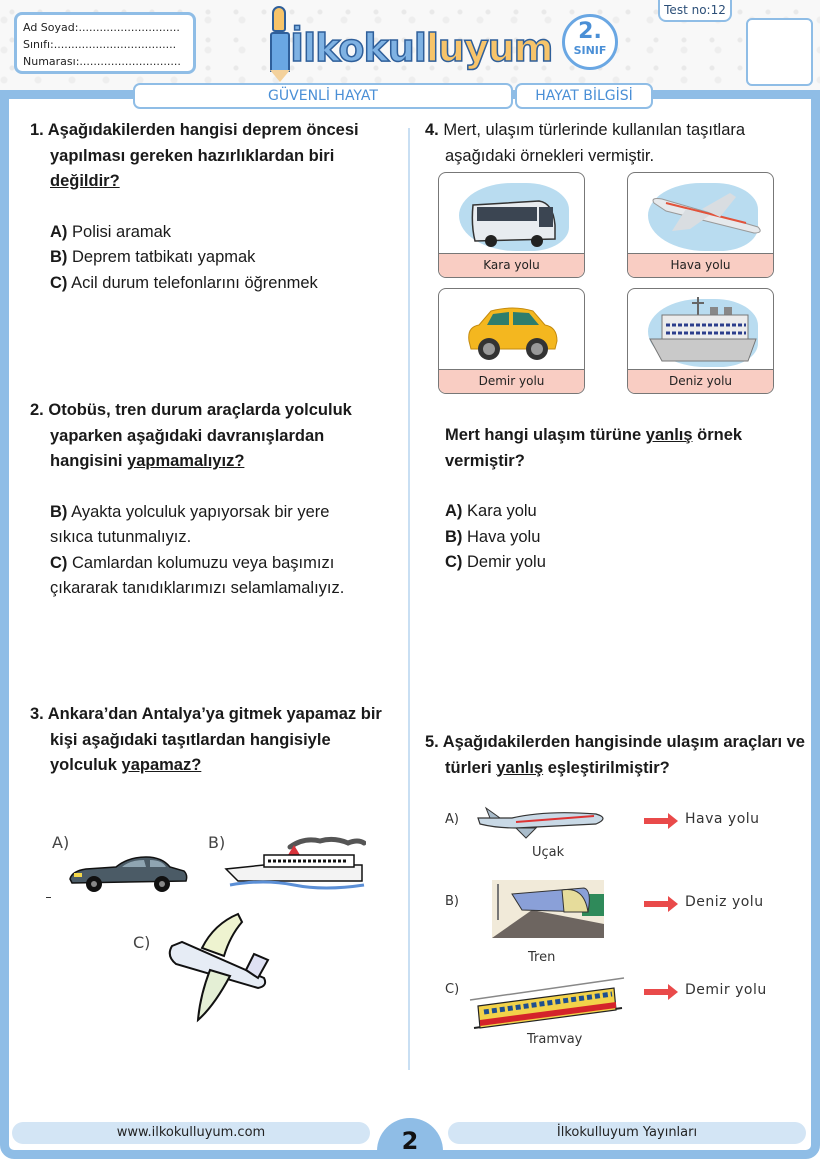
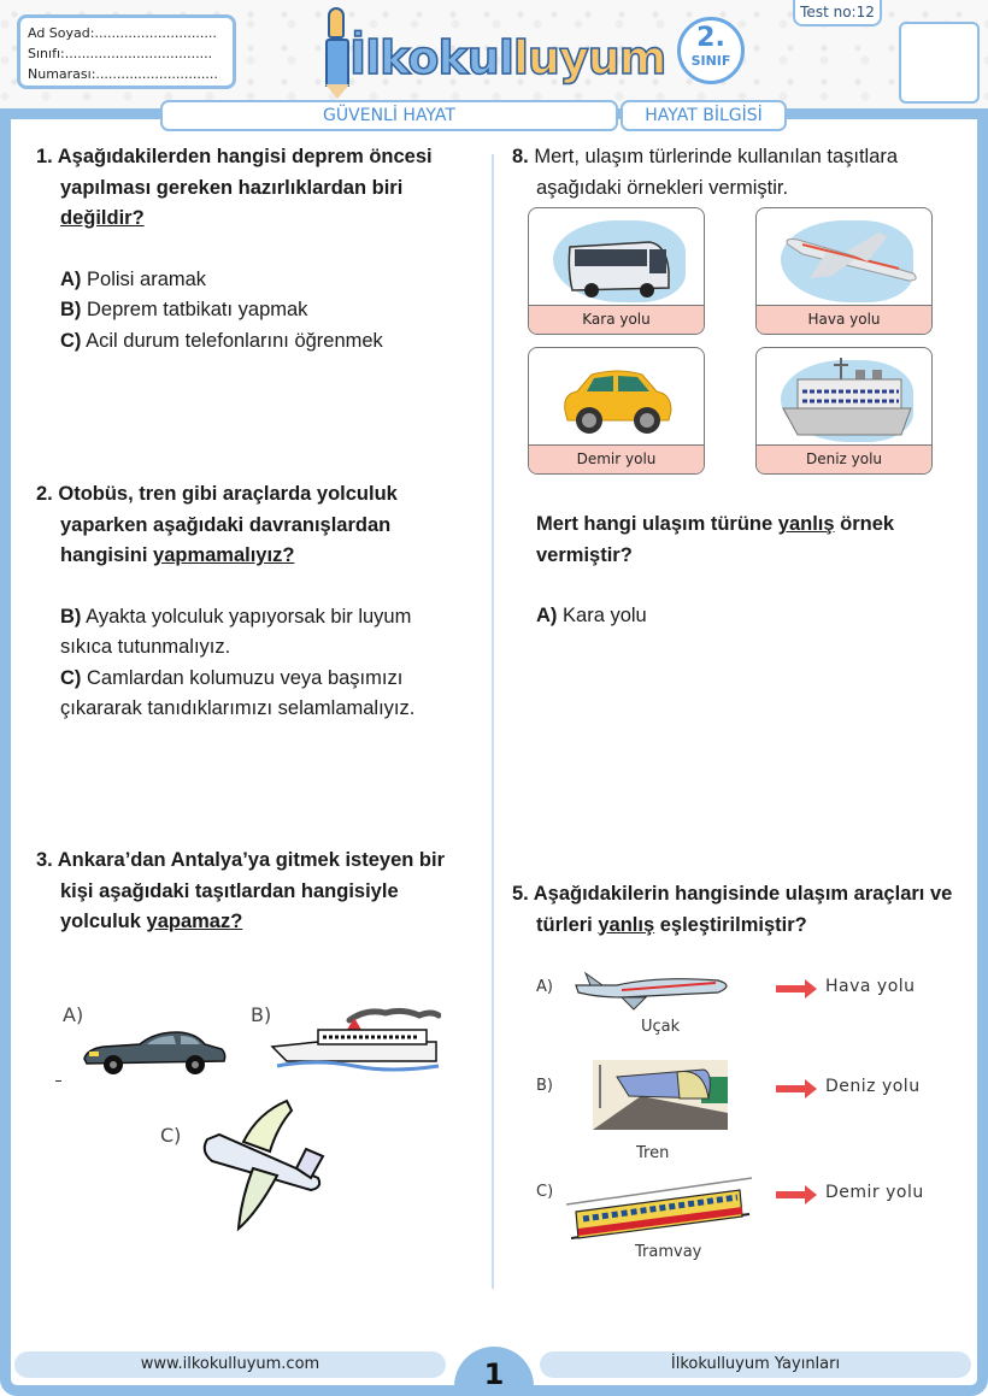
  Ad Soyad:.............................
  Sınıfı:...................................
  Numarası:.............................
  İlkokulluyum
  2.
  SINIF
  Test no:12
  GÜVENLİ HAYAT
  HAYAT BİLGİSİ
  1. Aşağıdakilerden hangisi deprem öncesi
  yapılması gereken hazırlıklardan biri
  değildir?
  A) Polisi aramak
  B) Deprem tatbikatı yapmak
  C) Acil durum telefonlarını öğrenmek
- 2. Otobüs, tren durum araçlarda yolculuk
+ 2. Otobüs, tren gibi araçlarda yolculuk
  yaparken aşağıdaki davranışlardan
  hangisini yapmamalıyız?
- B) Ayakta yolculuk yapıyorsak bir yere
+ B) Ayakta yolculuk yapıyorsak bir luyum
  sıkıca tutunmalıyız.
  C) Camlardan kolumuzu veya başımızı
  çıkararak tanıdıklarımızı selamlamalıyız.
- 3. Ankara’dan Antalya’ya gitmek yapamaz bir
+ 3. Ankara’dan Antalya’ya gitmek isteyen bir
  kişi aşağıdaki taşıtlardan hangisiyle
  yolculuk yapamaz?
  A)
  B)
  C)
- 4. Mert, ulaşım türlerinde kullanılan taşıtlara
+ 8. Mert, ulaşım türlerinde kullanılan taşıtlara
  aşağıdaki örnekleri vermiştir.
  Kara yolu
  Hava yolu
  Demir yolu
  Deniz yolu
  Mert hangi ulaşım türüne yanlış örnek
  vermiştir?
  A) Kara yolu
- B) Hava yolu
- C) Demir yolu
- 5. Aşağıdakilerden hangisinde ulaşım araçları ve
+ 5. Aşağıdakilerin hangisinde ulaşım araçları ve
  türleri yanlış eşleştirilmiştir?
  A)
  Uçak
  Hava yolu
  B)
  Tren
  Deniz yolu
  C)
  Tramvay
  Demir yolu
  www.ilkokulluyum.com
- 2
+ 1
  İlkokulluyum Yayınları
